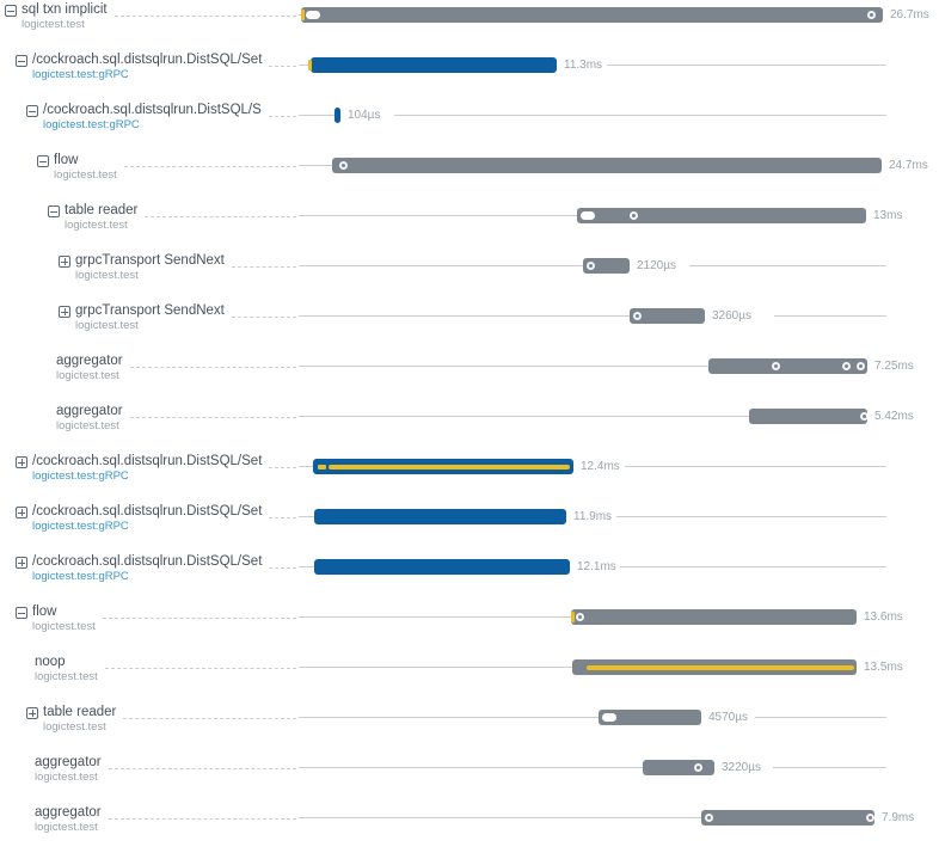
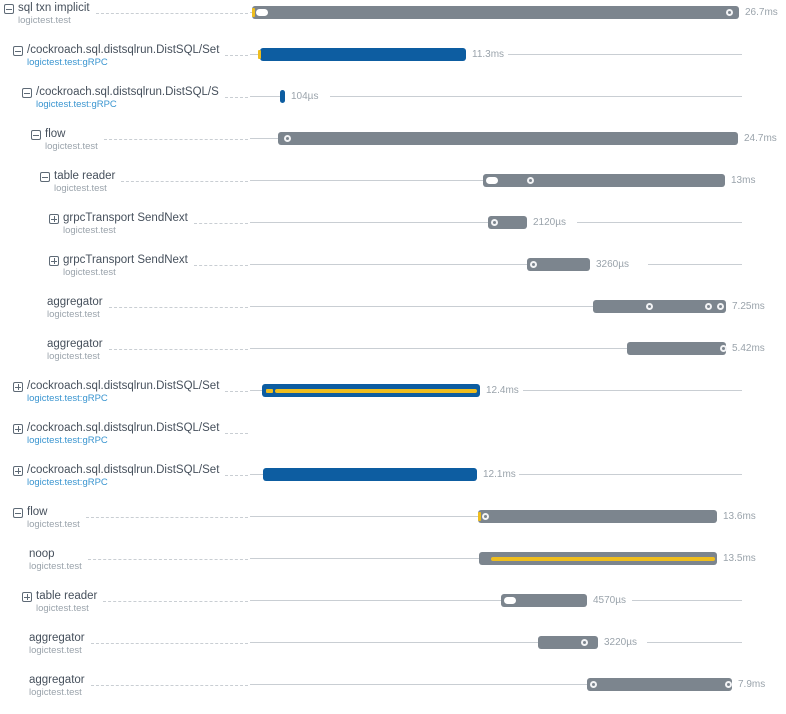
  sql txn implicit
  logictest.test
  26.7ms
  /cockroach.sql.distsqlrun.DistSQL/Set
  logictest.test:gRPC
  11.3ms
  /cockroach.sql.distsqlrun.DistSQL/S
  logictest.test:gRPC
  104µs
  flow
  logictest.test
  24.7ms
  table reader
  logictest.test
  13ms
  grpcTransport SendNext
  logictest.test
  2120µs
  grpcTransport SendNext
  logictest.test
  3260µs
  aggregator
  logictest.test
  7.25ms
  aggregator
  logictest.test
  5.42ms
  /cockroach.sql.distsqlrun.DistSQL/Set
  logictest.test:gRPC
  12.4ms
  /cockroach.sql.distsqlrun.DistSQL/Set
  logictest.test:gRPC
- 11.9ms
  /cockroach.sql.distsqlrun.DistSQL/Set
  logictest.test:gRPC
  12.1ms
  flow
  logictest.test
  13.6ms
  noop
  logictest.test
  13.5ms
  table reader
  logictest.test
  4570µs
  aggregator
  logictest.test
  3220µs
  aggregator
  logictest.test
  7.9ms
